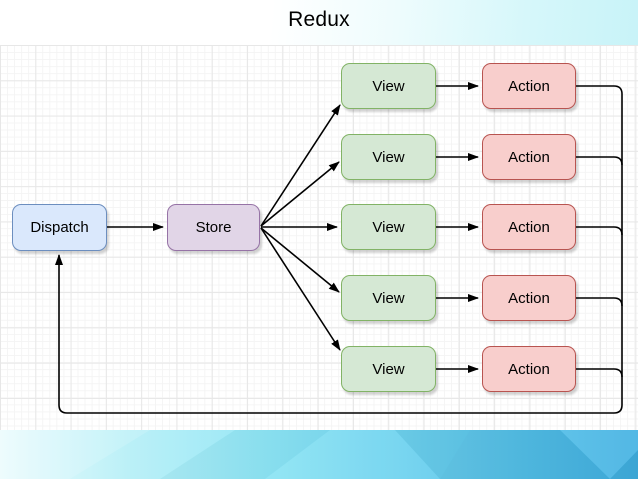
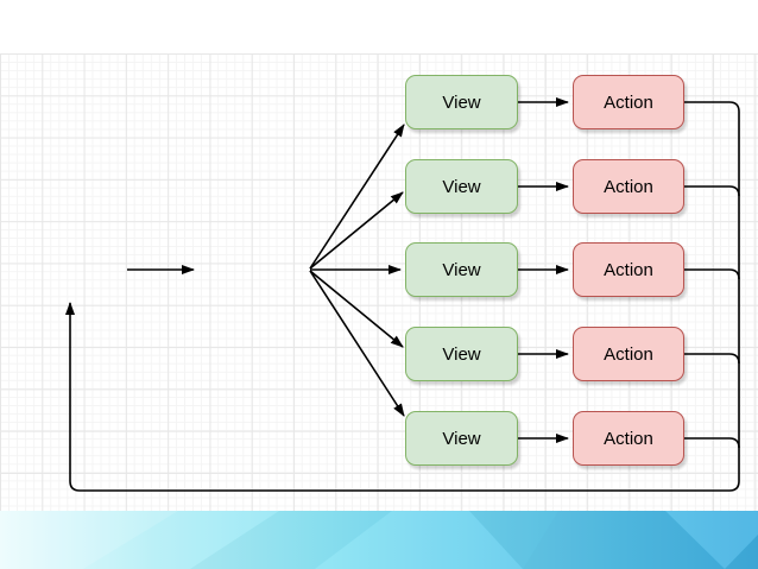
- Redux
- Dispatch
- Store
  View
  View
  View
  View
  View
  Action
  Action
  Action
  Action
  Action
